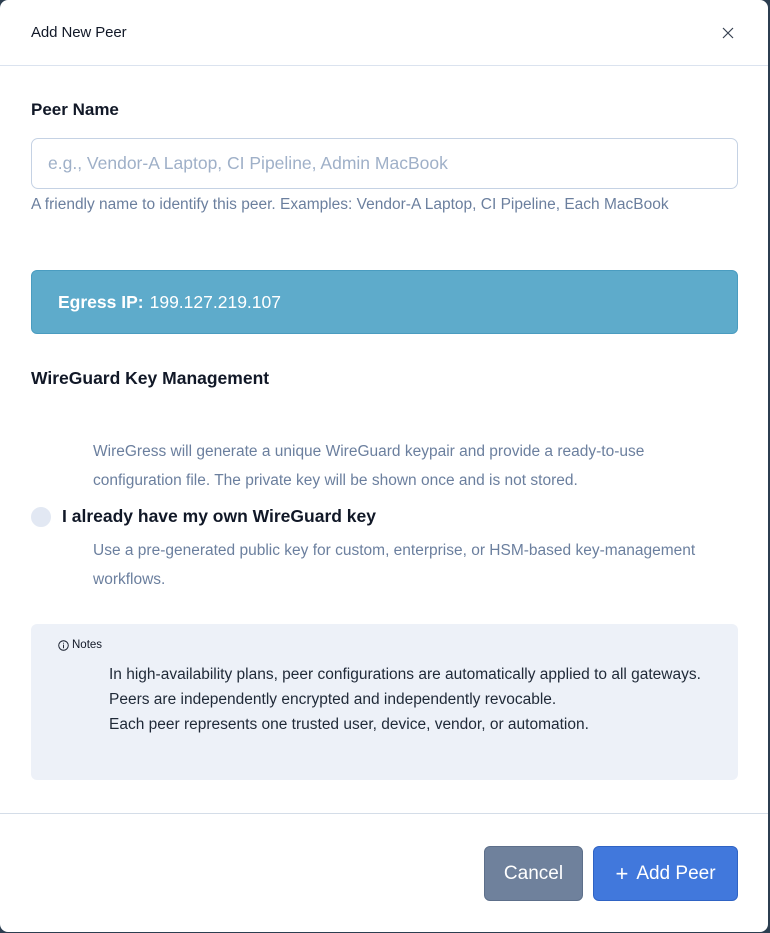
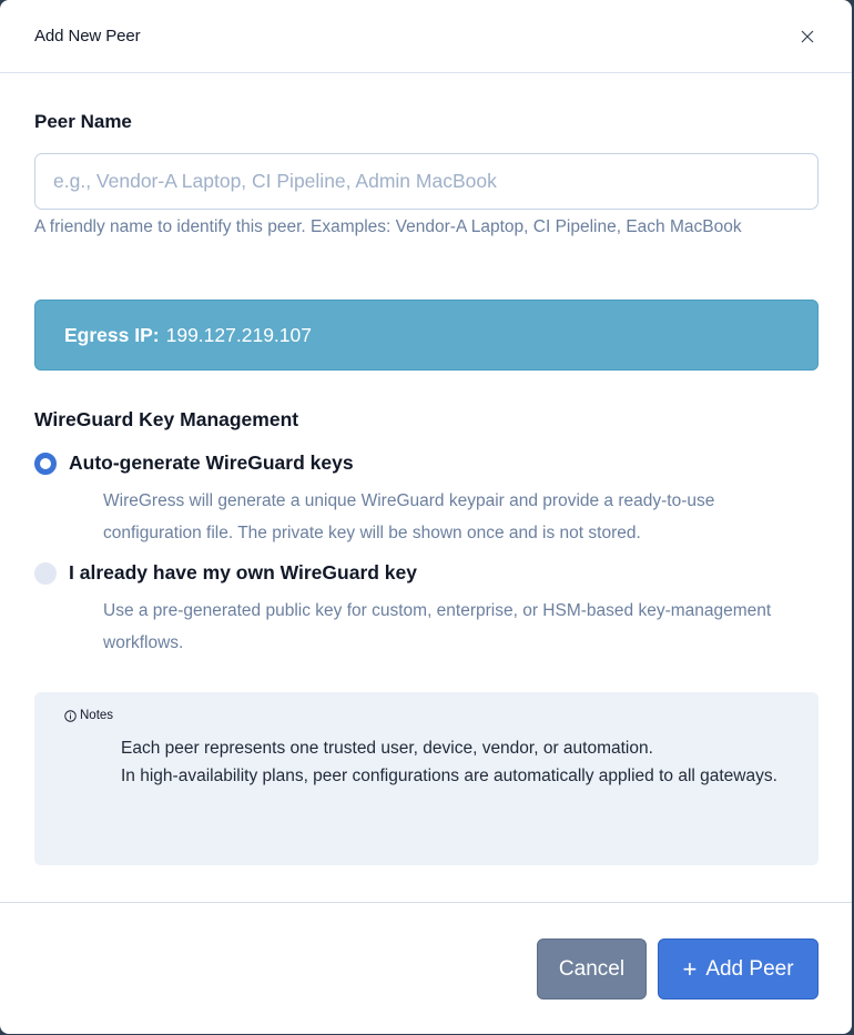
  Add New Peer
  Peer Name
  e.g., Vendor-A Laptop, CI Pipeline, Admin MacBook
  A friendly name to identify this peer. Examples: Vendor-A Laptop, CI Pipeline, Each MacBook
  Egress IP:
  199.127.219.107
  WireGuard Key Management
+ Auto-generate WireGuard keys
  WireGress will generate a unique WireGuard keypair and provide a ready-to-use configuration file. The private key will be shown once and is not stored.
  I already have my own WireGuard key
  Use a pre-generated public key for custom, enterprise, or HSM-based key-management workflows.
  Notes
- In high-availability plans, peer configurations are automatically applied to all gateways.
+ Each peer represents one trusted user, device, vendor, or automation.
- Peers are independently encrypted and independently revocable.
- Each peer represents one trusted user, device, vendor, or automation.
+ In high-availability plans, peer configurations are automatically applied to all gateways.
  Cancel
  +
  Add Peer
